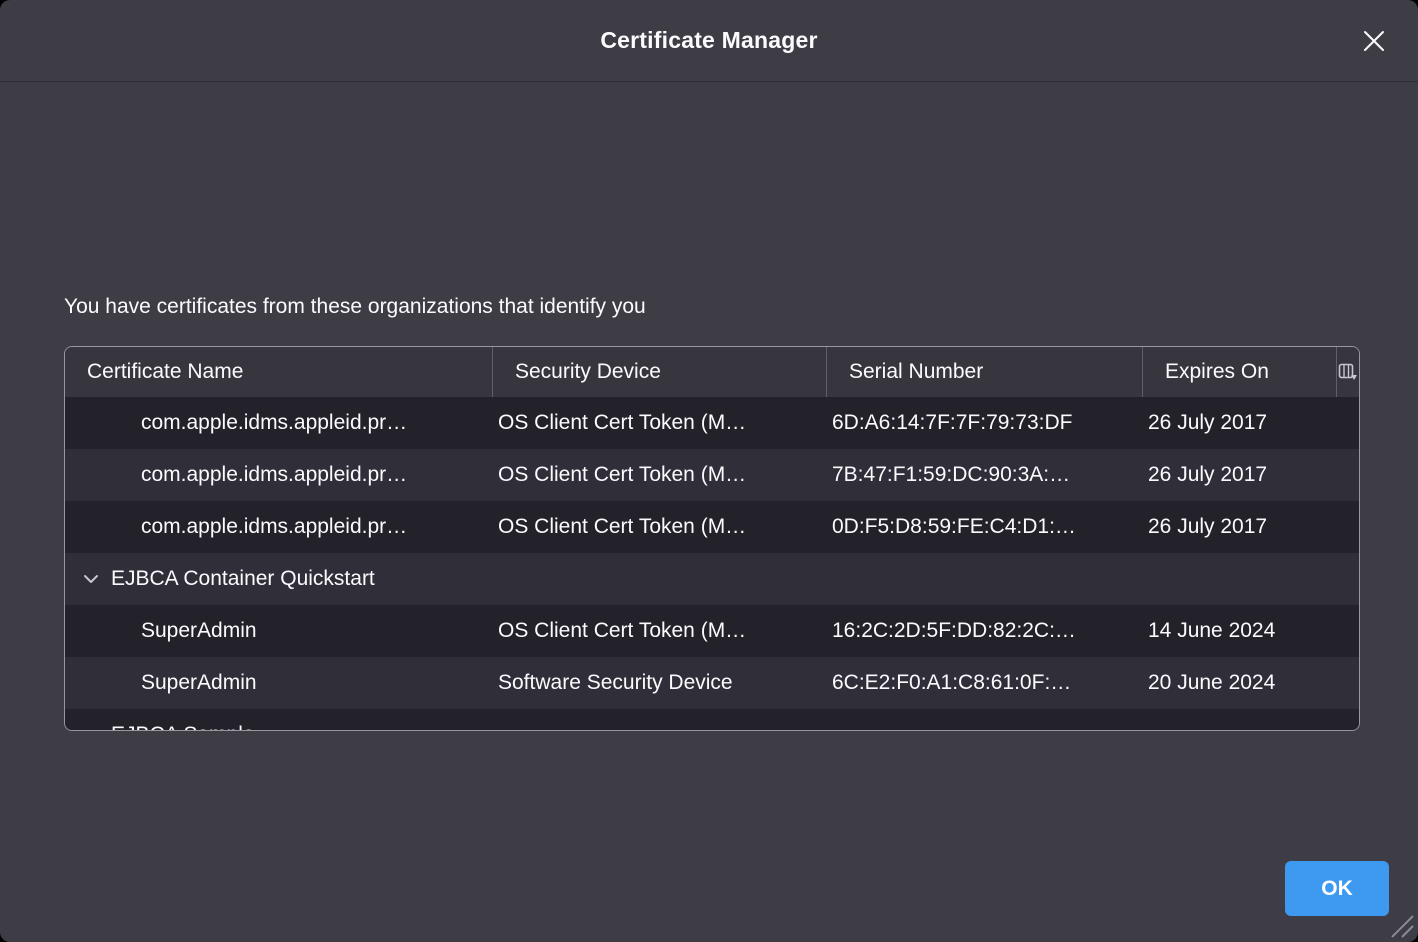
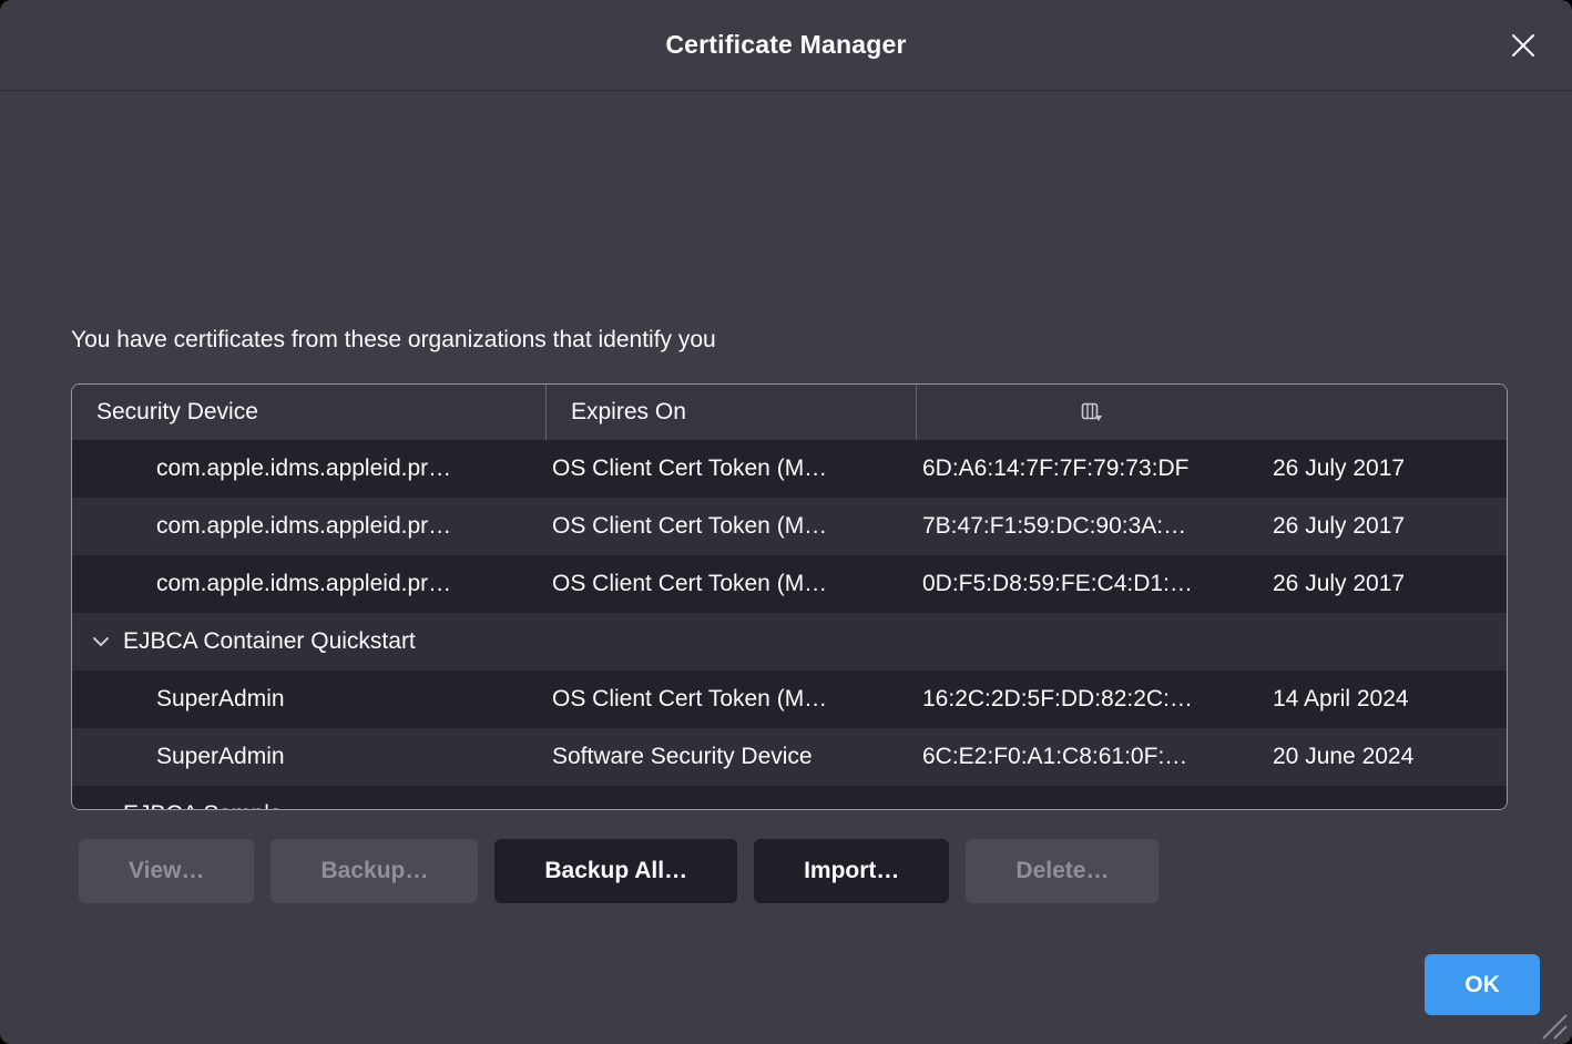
  Certificate Manager
  You have certificates from these organizations that identify you
- Certificate Name
  Security Device
- Serial Number
  Expires On
  com.apple.idms.appleid.pr…
  OS Client Cert Token (M…
  6D:A6:14:7F:7F:79:73:DF
  26 July 2017
  com.apple.idms.appleid.pr…
  OS Client Cert Token (M…
  7B:47:F1:59:DC:90:3A:…
  26 July 2017
  com.apple.idms.appleid.pr…
  OS Client Cert Token (M…
  0D:F5:D8:59:FE:C4:D1:…
  26 July 2017
  EJBCA Container Quickstart
  SuperAdmin
  OS Client Cert Token (M…
  16:2C:2D:5F:DD:82:2C:…
- 14 June 2024
+ 14 April 2024
  SuperAdmin
  Software Security Device
  6C:E2:F0:A1:C8:61:0F:…
  20 June 2024
+ View…
+ Backup…
+ Backup All…
+ Import…
+ Delete…
  OK
